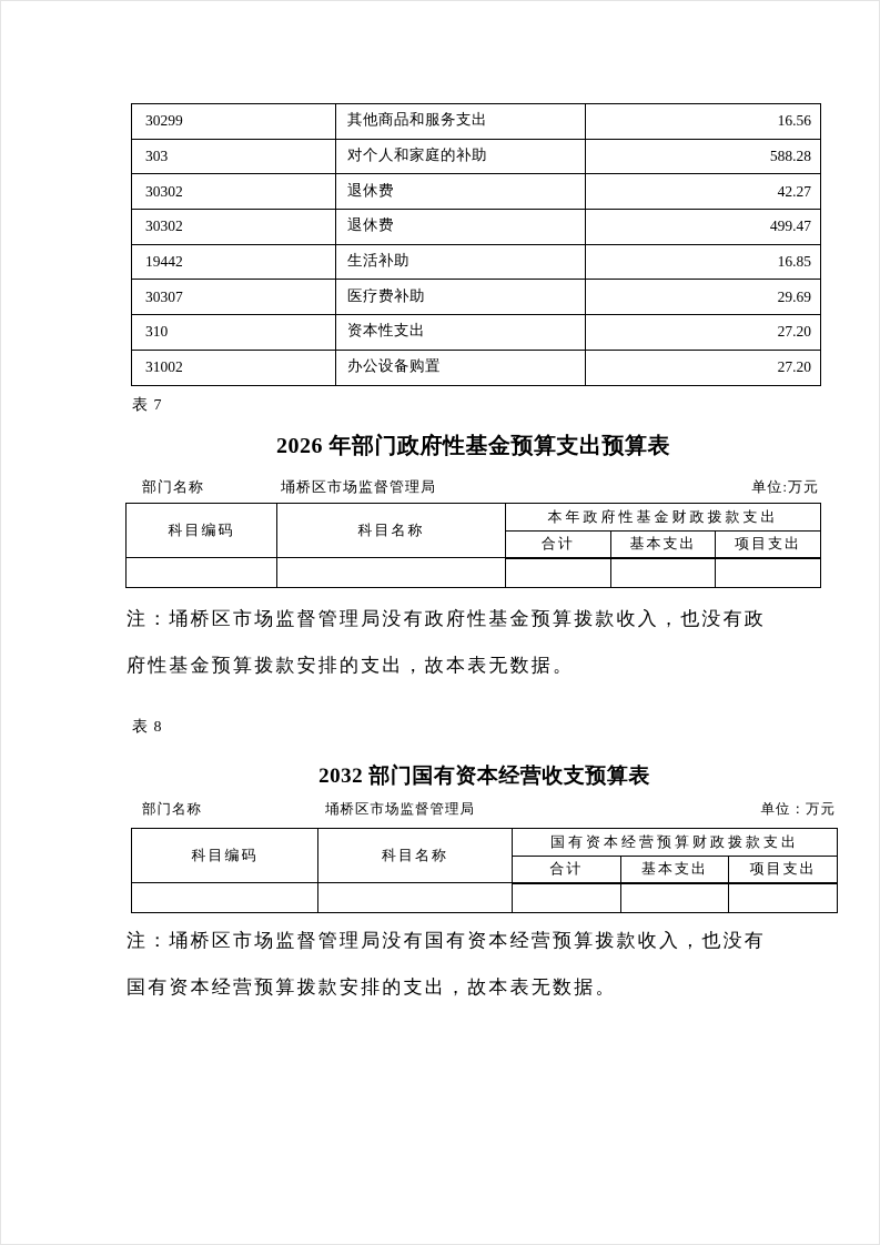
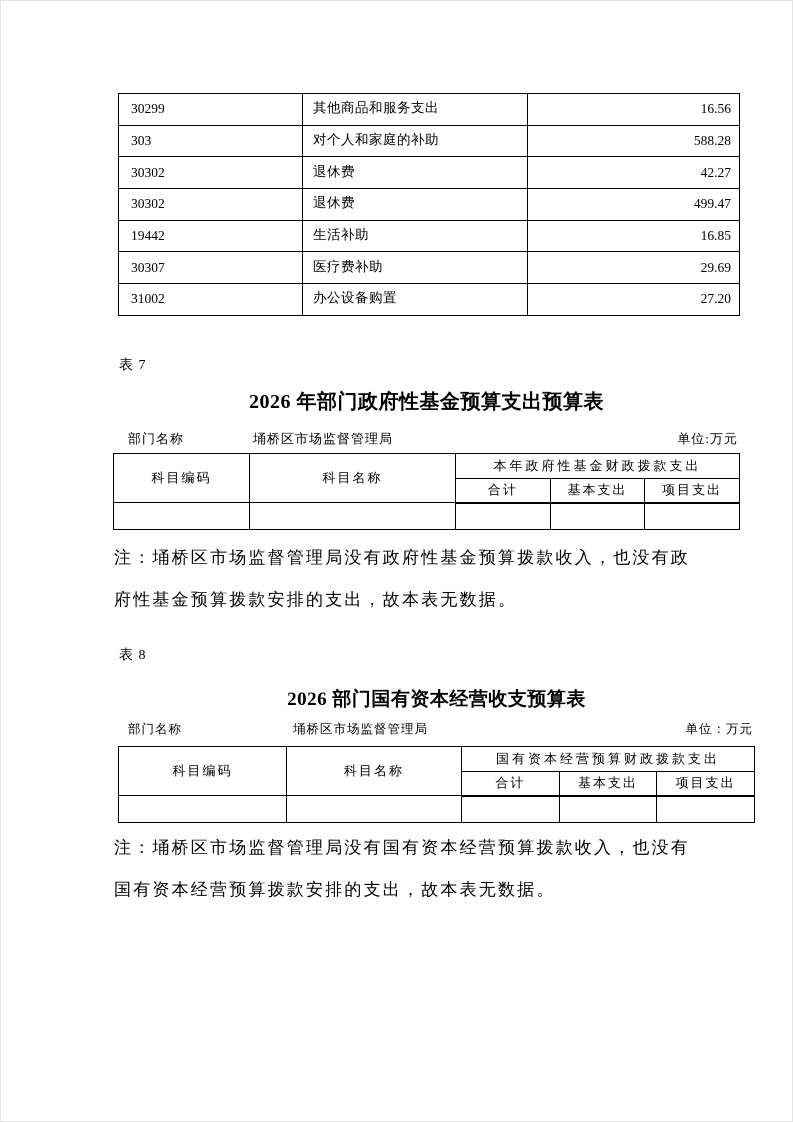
  30299	其他商品和服务支出	16.56
  303	对个人和家庭的补助	588.28
  30302	退休费	42.27
  30302	退休费	499.47
  19442	生活补助	16.85
  30307	医疗费补助	29.69
- 310	资本性支出	27.20
  31002	办公设备购置	27.20
  表 7
  2026 年部门政府性基金预算支出预算表
  部门名称
  埇桥区市场监督管理局
  单位:万元
  科目编码	科目名称	本年政府性基金财政拨款支出
  合计	基本支出	项目支出
  注：埇桥区市场监督管理局没有政府性基金预算拨款收入，也没有政
  府性基金预算拨款安排的支出，故本表无数据。
  表 8
- 2032 部门国有资本经营收支预算表
+ 2026 部门国有资本经营收支预算表
  部门名称
  埇桥区市场监督管理局
  单位：万元
  科目编码	科目名称	国有资本经营预算财政拨款支出
  合计	基本支出	项目支出
  注：埇桥区市场监督管理局没有国有资本经营预算拨款收入，也没有
  国有资本经营预算拨款安排的支出，故本表无数据。
